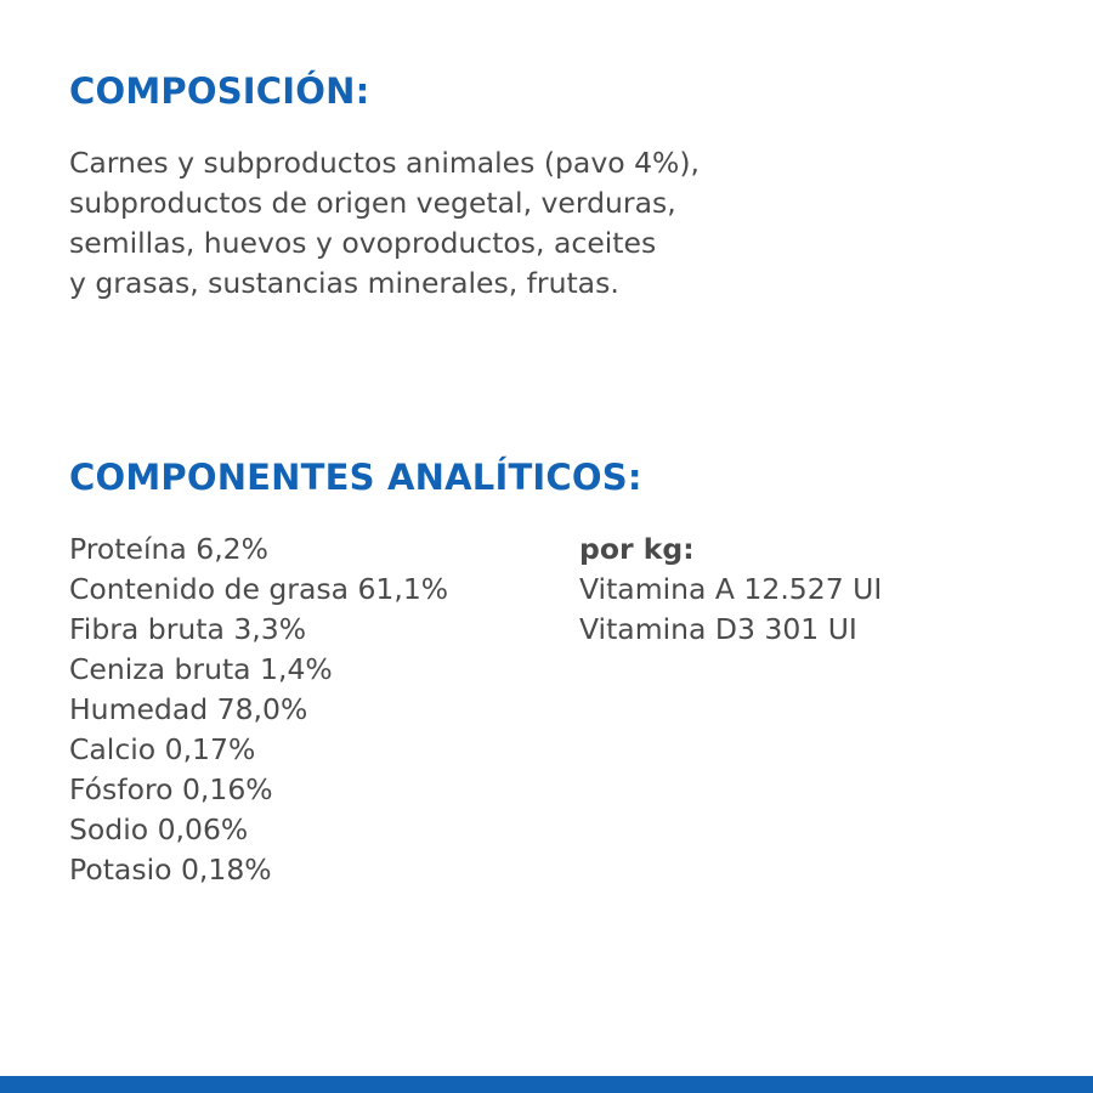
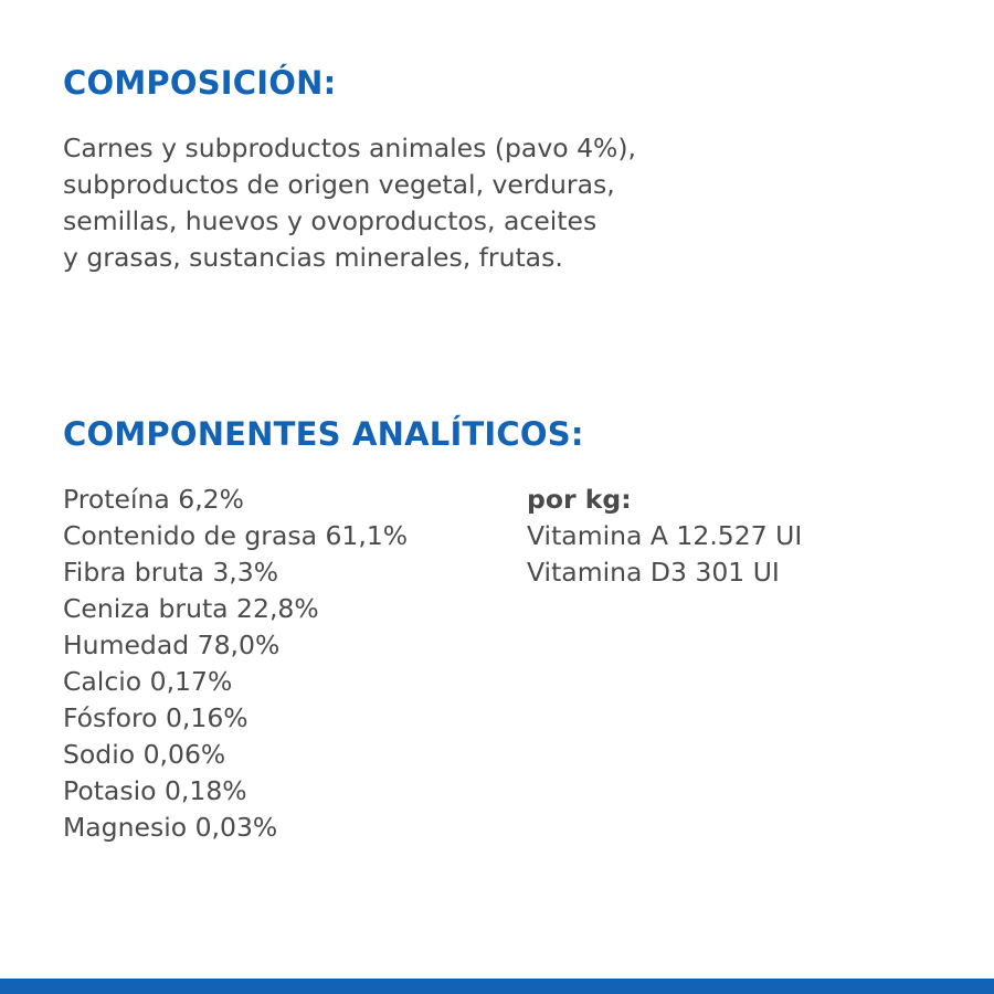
  COMPOSICIÓN:
  Carnes y subproductos animales (pavo 4%),
  subproductos de origen vegetal, verduras,
  semillas, huevos y ovoproductos, aceites
  y grasas, sustancias minerales, frutas.
  COMPONENTES ANALÍTICOS:
  Proteína 6,2%
  Contenido de grasa 61,1%
  Fibra bruta 3,3%
- Ceniza bruta 1,4%
+ Ceniza bruta 22,8%
  Humedad 78,0%
  Calcio 0,17%
  Fósforo 0,16%
  Sodio 0,06%
  Potasio 0,18%
+ Magnesio 0,03%
  por kg:
  Vitamina A 12.527 UI
  Vitamina D3 301 UI
